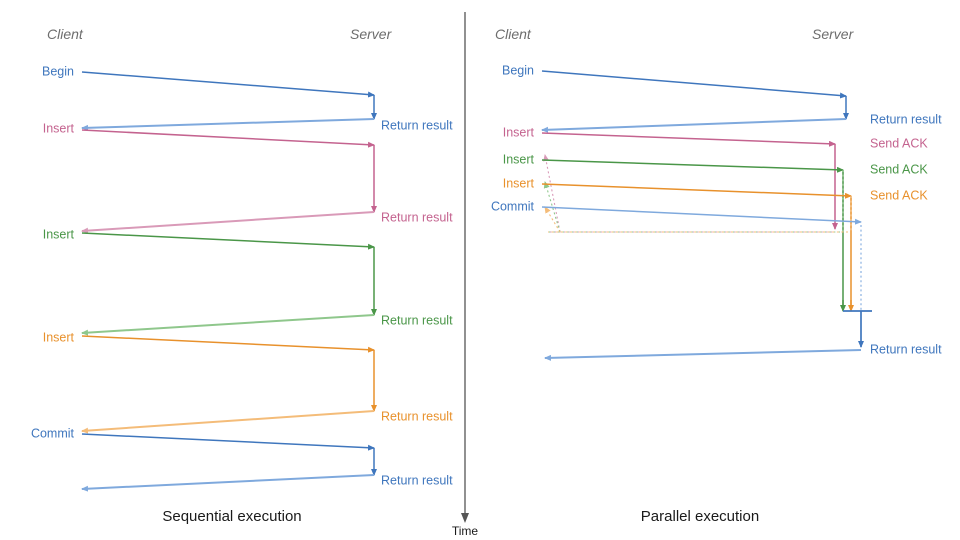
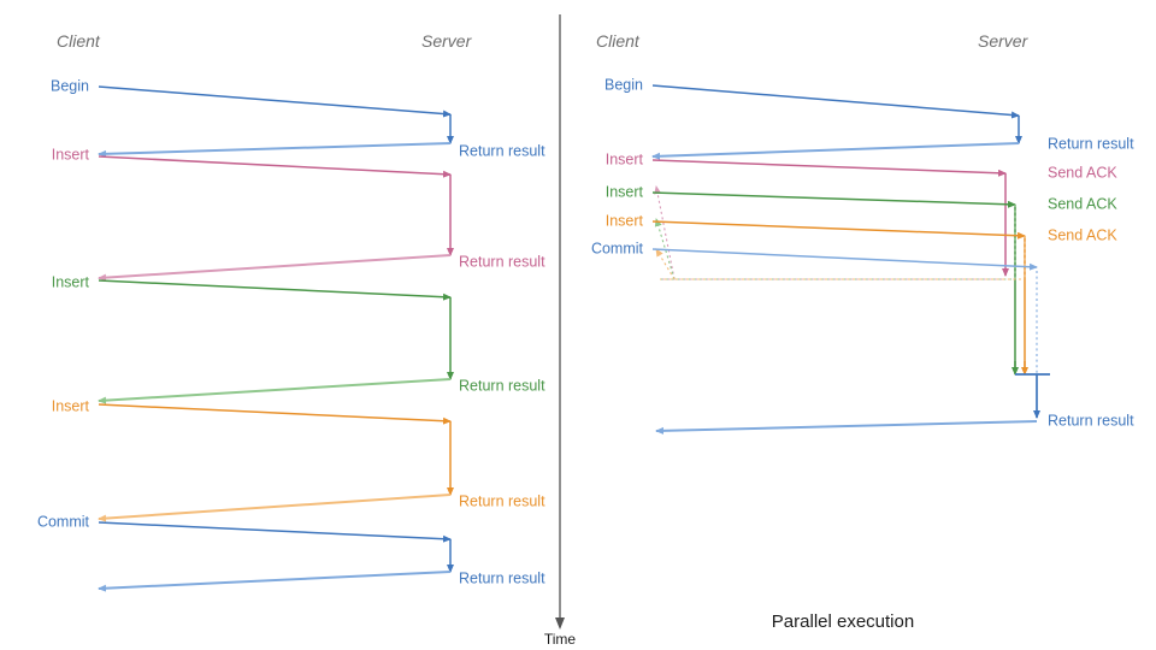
  Client
  Server
  Client
  Server
  Begin
  Insert
  Insert
  Insert
  Commit
  Return result
  Return result
  Return result
  Return result
  Return result
  Begin
  Insert
  Insert
  Insert
  Commit
  Return result
  Send ACK
  Send ACK
  Send ACK
  Return result
  Time
- Sequential execution
  Parallel execution
